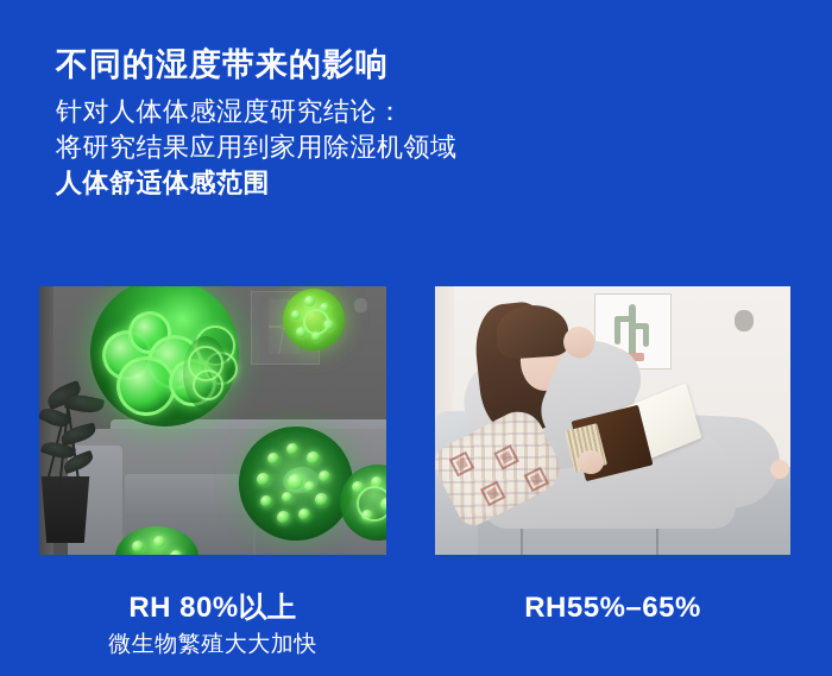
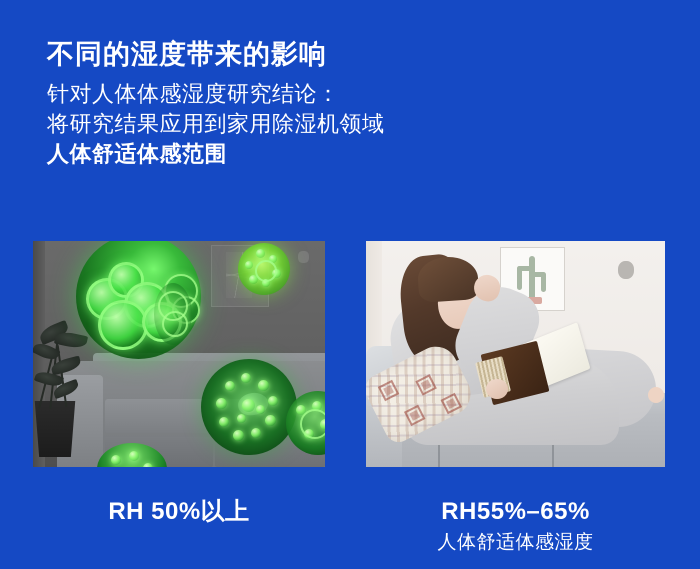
  不同的湿度带来的影响
  针对人体体感湿度研究结论：
  将研究结果应用到家用除湿机领域
  人体舒适体感范围
- RH 80%以上
+ RH 50%以上
- 微生物繁殖大大加快
  RH55%–65%
+ 人体舒适体感湿度
